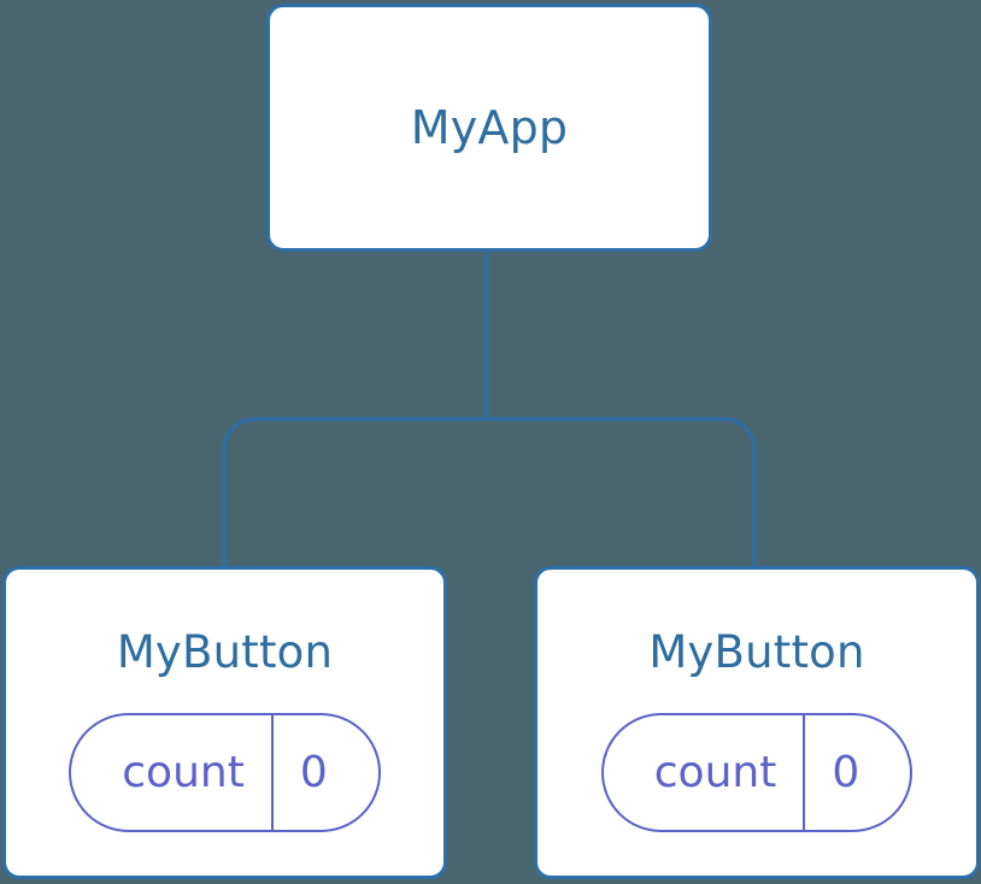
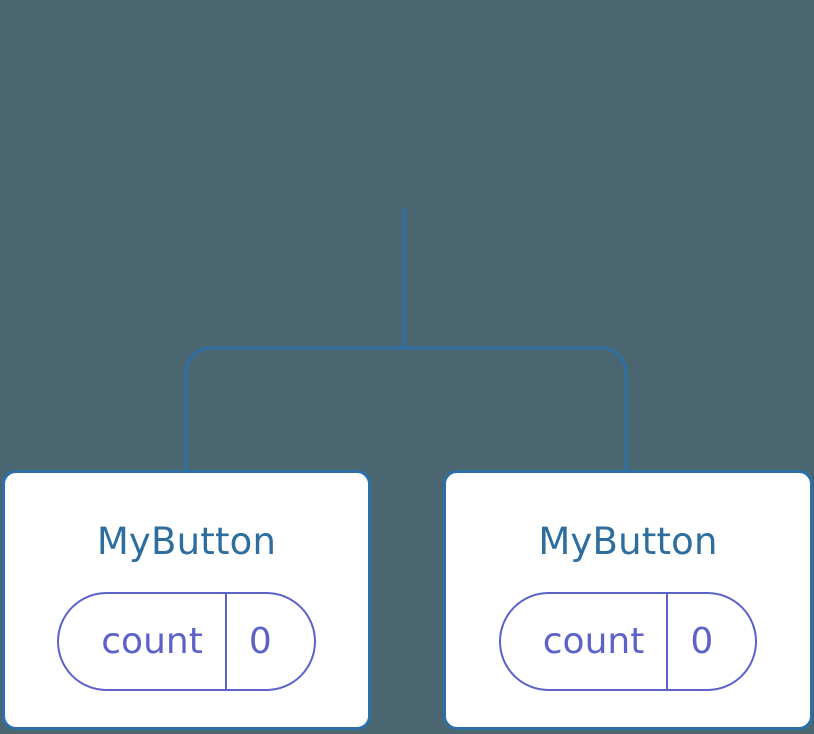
- MyApp
  MyButton
  count
  0
  MyButton
  count
  0
